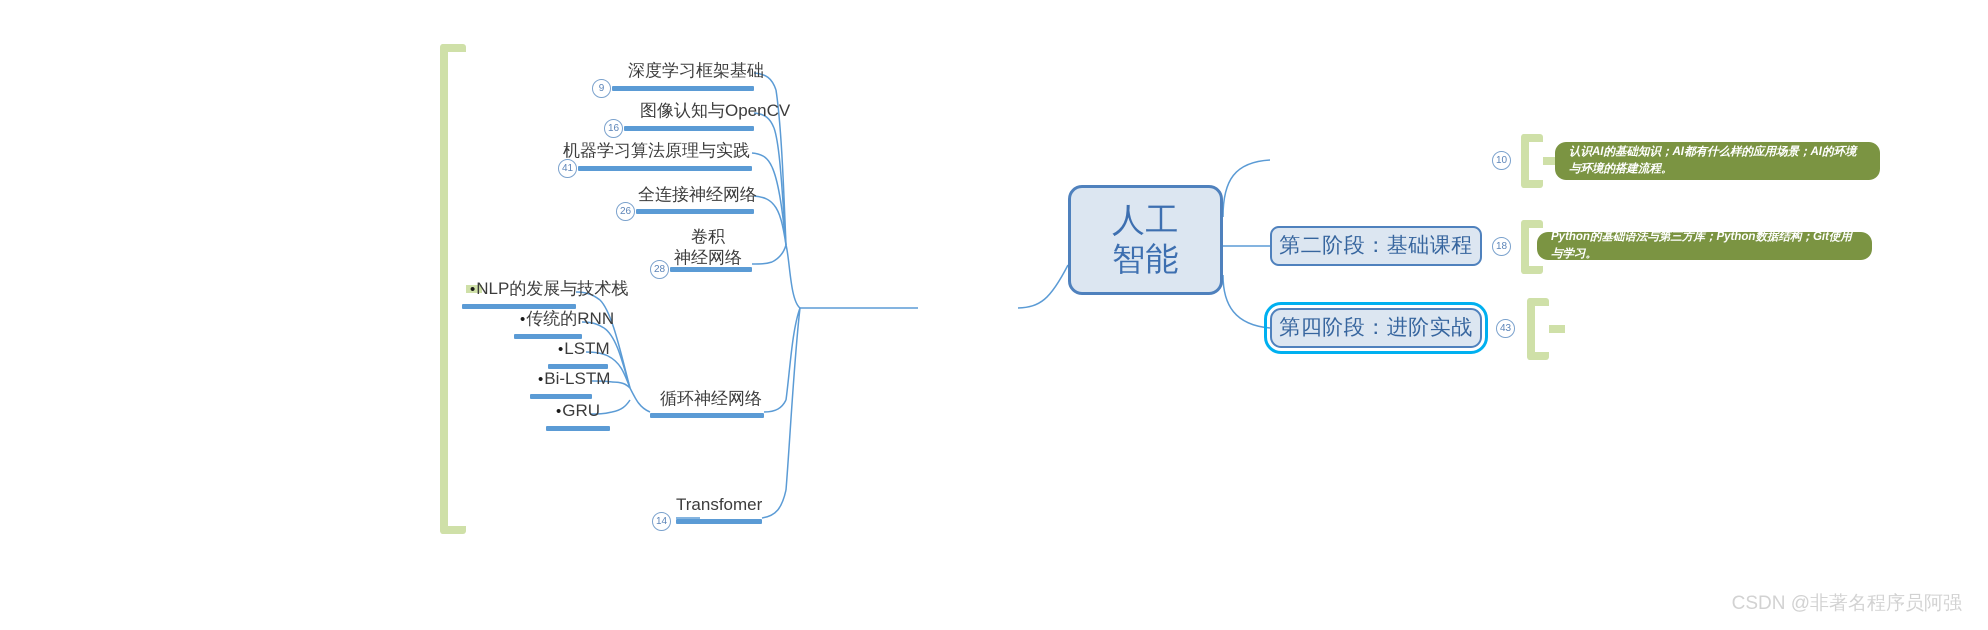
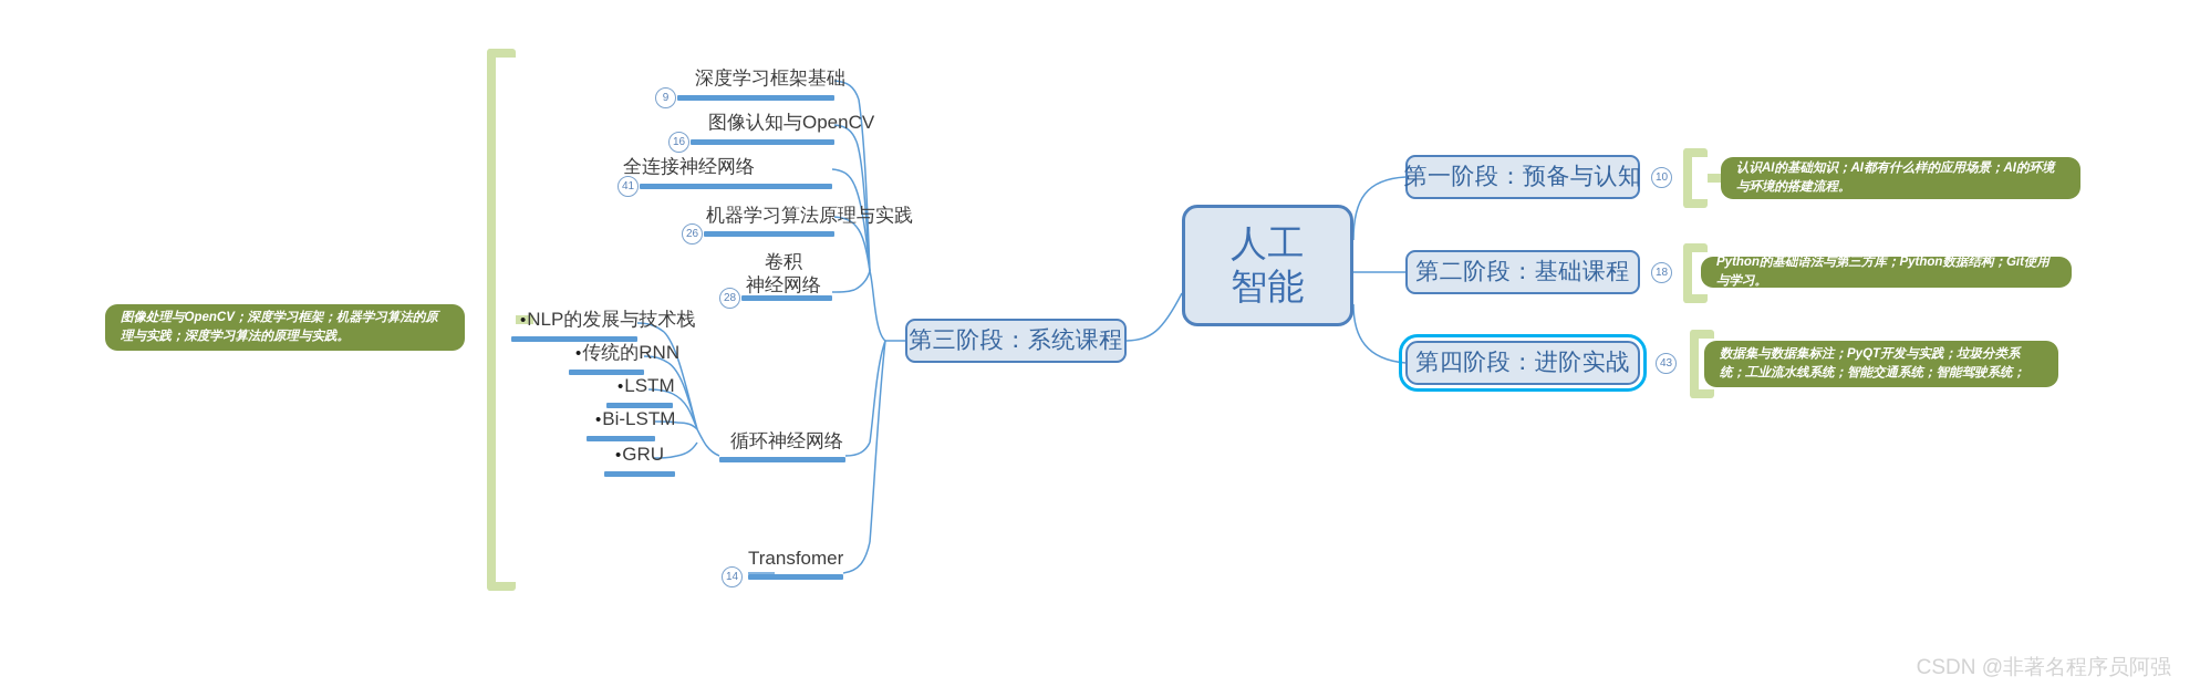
  人工
  智能
+ 第一阶段：预备与认知
  10
  第二阶段：基础课程
  18
  第四阶段：进阶实战
  43
+ 第三阶段：系统课程
  认识AI的基础知识；AI都有什么样的应用场景；AI的环境与环境的搭建流程。
  Python的基础语法与第三方库；Python数据结构；Git使用与学习。
+ 数据集与数据集标注；PyQT开发与实践；垃圾分类系统；工业流水线系统；智能交通系统；智能驾驶系统；
+ 图像处理与OpenCV；深度学习框架；机器学习算法的原理与实践；深度学习算法的原理与实践。
  深度学习框架基础
  9
  图像认知与OpenCV
  16
- 机器学习算法原理与实践
+ 全连接神经网络
  41
- 全连接神经网络
+ 机器学习算法原理与实践
  26
  卷积
  神经网络
  28
  循环神经网络
  Transfomer
  14
  NLP的发展与技术栈
  传统的RNN
  LSTM
  Bi-LSTM
  GRU
  CSDN @非著名程序员阿强
